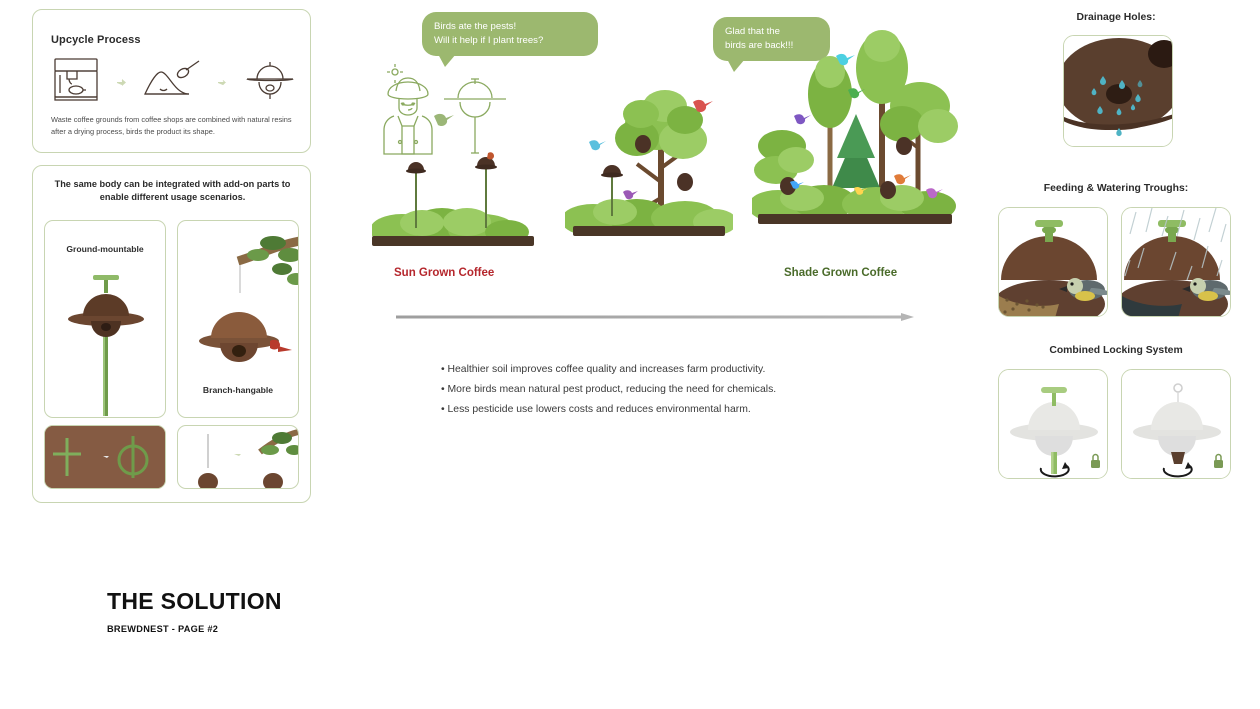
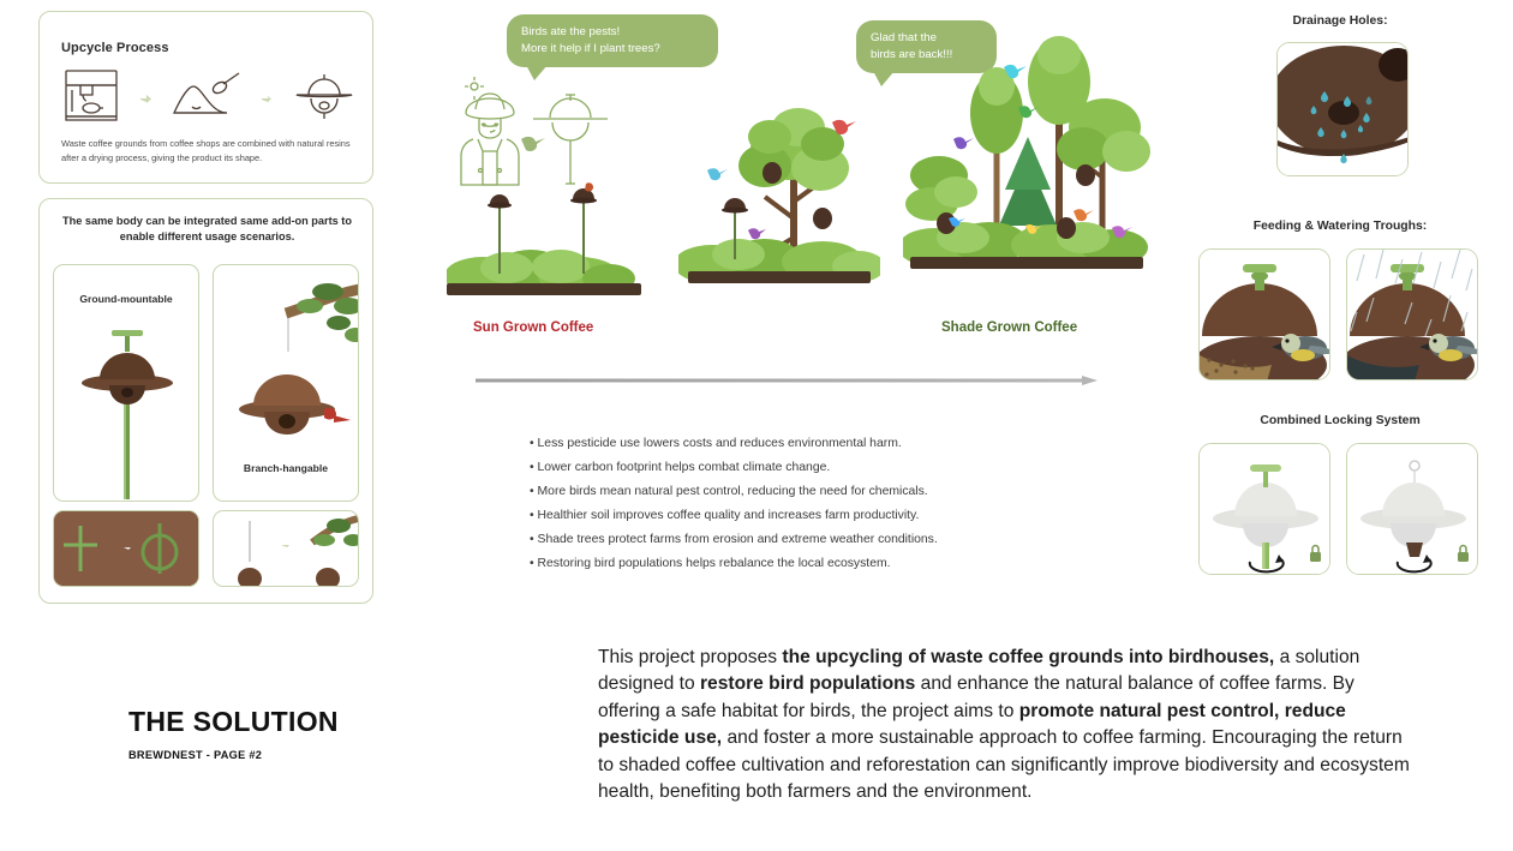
  Upcycle Process
- Waste coffee grounds from coffee shops are combined with natural resins after a drying process, birds the product its shape.
+ Waste coffee grounds from coffee shops are combined with natural resins after a drying process, giving the product its shape.
- The same body can be integrated with add-on parts to enable different usage scenarios.
+ The same body can be integrated same add-on parts to enable different usage scenarios.
  Ground-mountable
  Branch-hangable
  Birds ate the pests!
- Will it help if I plant trees?
+ More it help if I plant trees?
  Glad that the
  birds are back!!!
  Sun Grown Coffee
  Shade Grown Coffee
- • Healthier soil improves coffee quality and increases farm productivity.
+ • Less pesticide use lowers costs and reduces environmental harm.
+ • Lower carbon footprint helps combat climate change.
- • More birds mean natural pest product, reducing the need for chemicals.
+ • More birds mean natural pest control, reducing the need for chemicals.
- • Less pesticide use lowers costs and reduces environmental harm.
+ • Healthier soil improves coffee quality and increases farm productivity.
+ • Shade trees protect farms from erosion and extreme weather conditions.
+ • Restoring bird populations helps rebalance the local ecosystem.
  Drainage Holes:
  Feeding & Watering Troughs:
  Combined Locking System
  THE SOLUTION
  BREWDNEST - PAGE #2
+ This project proposes the upcycling of waste coffee grounds into birdhouses, a solution designed to restore bird populations and enhance the natural balance of coffee farms. By offering a safe habitat for birds, the project aims to promote natural pest control, reduce pesticide use, and foster a more sustainable approach to coffee farming. Encouraging the return to shaded coffee cultivation and reforestation can significantly improve biodiversity and ecosystem health, benefiting both farmers and the environment.
